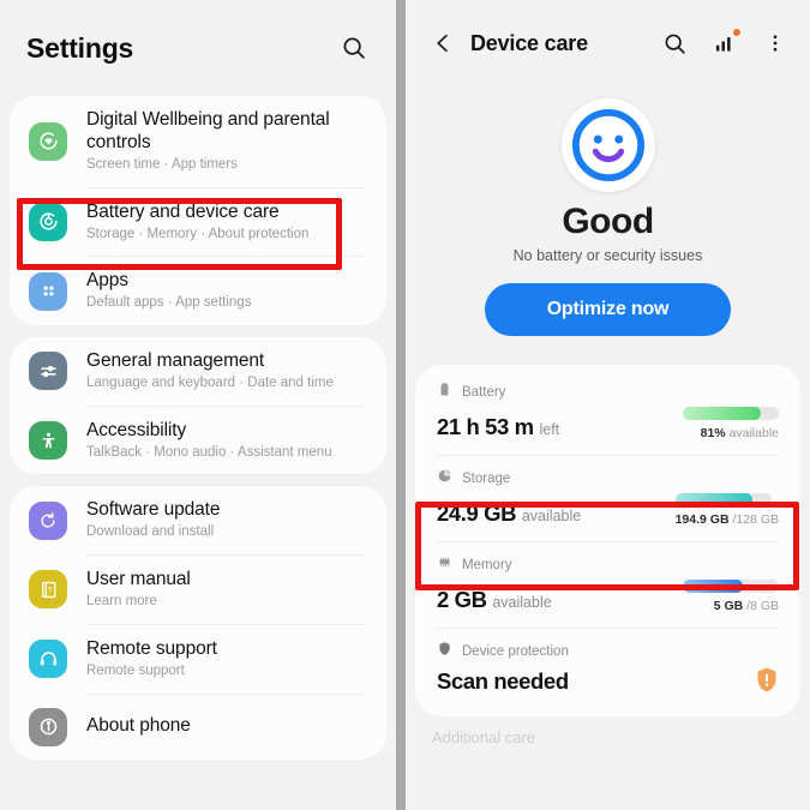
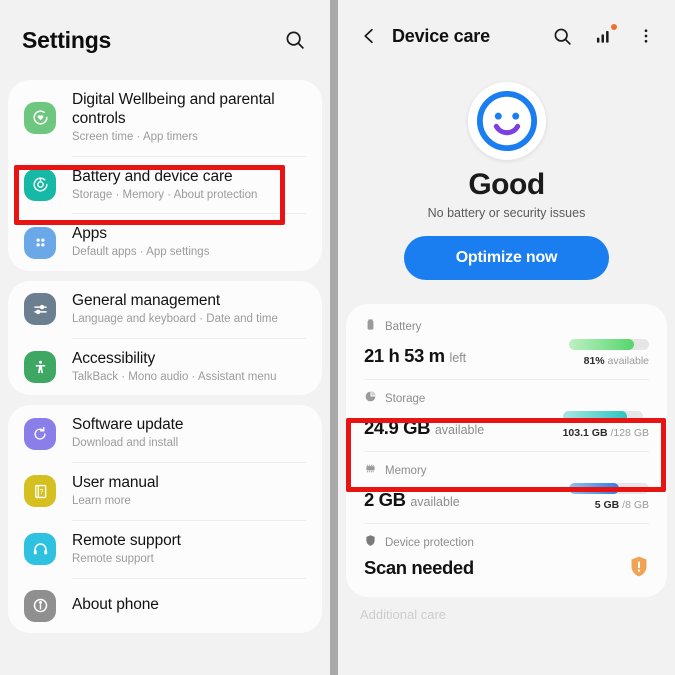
  Settings
  Digital Wellbeing and parental controls
  Screen time · App timers
  Battery and device care
  Storage · Memory · About protection
  Apps
  Default apps · App settings
  General management
  Language and keyboard · Date and time
  Accessibility
  TalkBack · Mono audio · Assistant menu
  Software update
  Download and install
  ?
  User manual
  Learn more
  Remote support
  Remote support
  About phone
  Device care
  Good
  No battery or security issues
  Optimize now
  Battery
  21 h 53 m left
  81% available
  Storage
  24.9 GB available
- 194.9 GB /128 GB
+ 103.1 GB /128 GB
  Memory
  2 GB available
  5 GB /8 GB
  Device protection
  Scan needed
  Additional care
